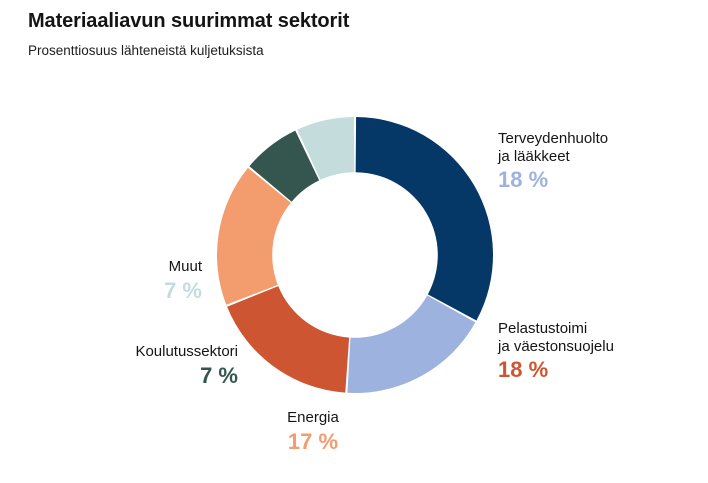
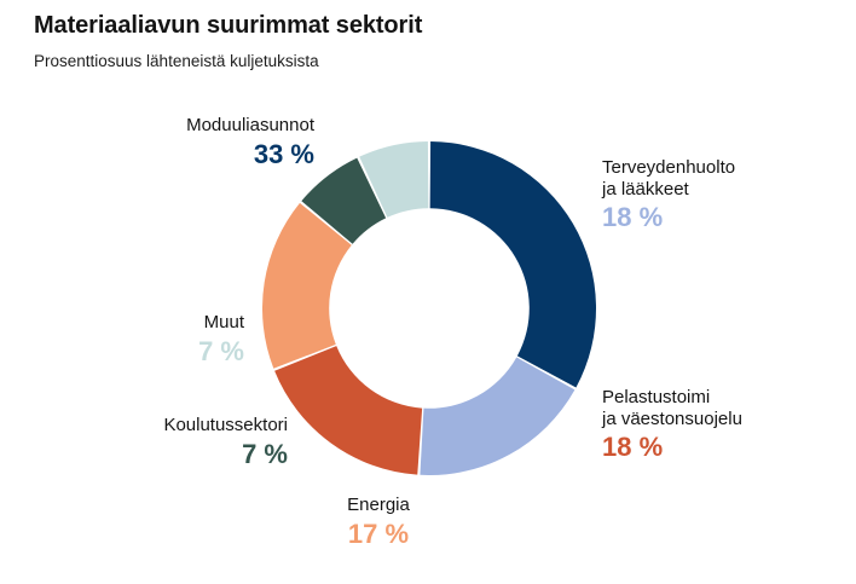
  Materiaaliavun suurimmat sektorit
  Prosenttiosuus lähteneistä kuljetuksista
+ Moduuliasunnot
+ 33 %
  Terveydenhuolto
  ja lääkkeet
  18 %
  Pelastustoimi
  ja väestonsuojelu
  18 %
  Energia
  17 %
  Koulutussektori
  7 %
  Muut
  7 %
